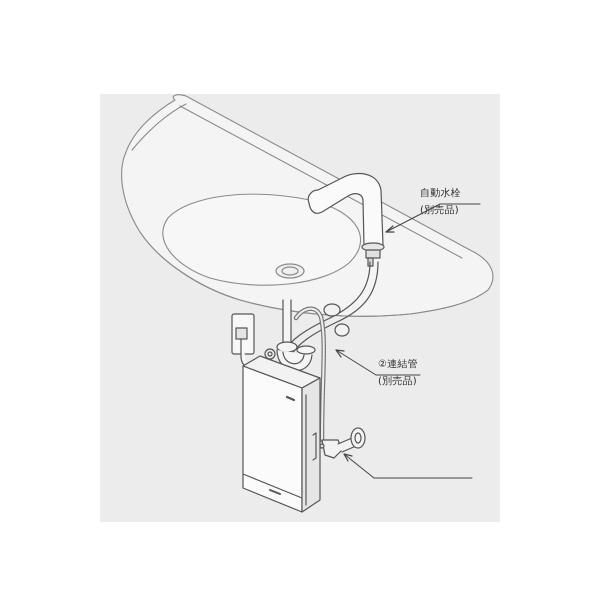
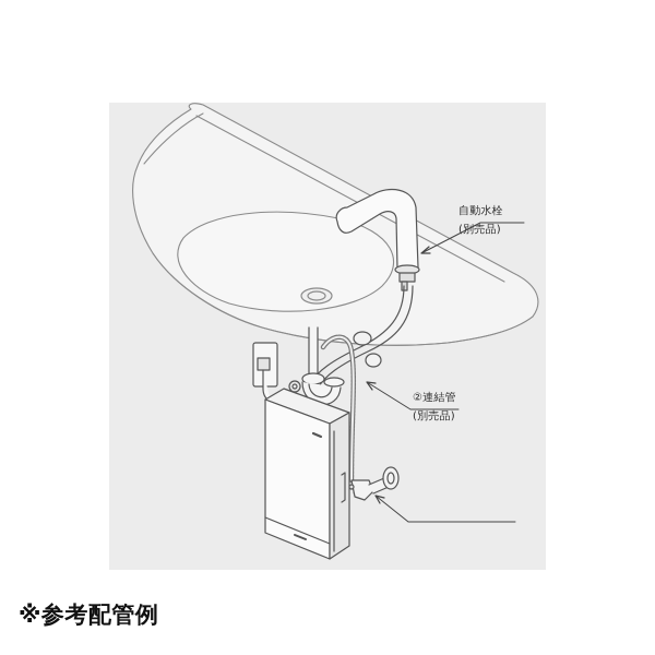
  自動水栓
  (別売品)
  ②連結管
  (別売品)
+ ※参考配管例
